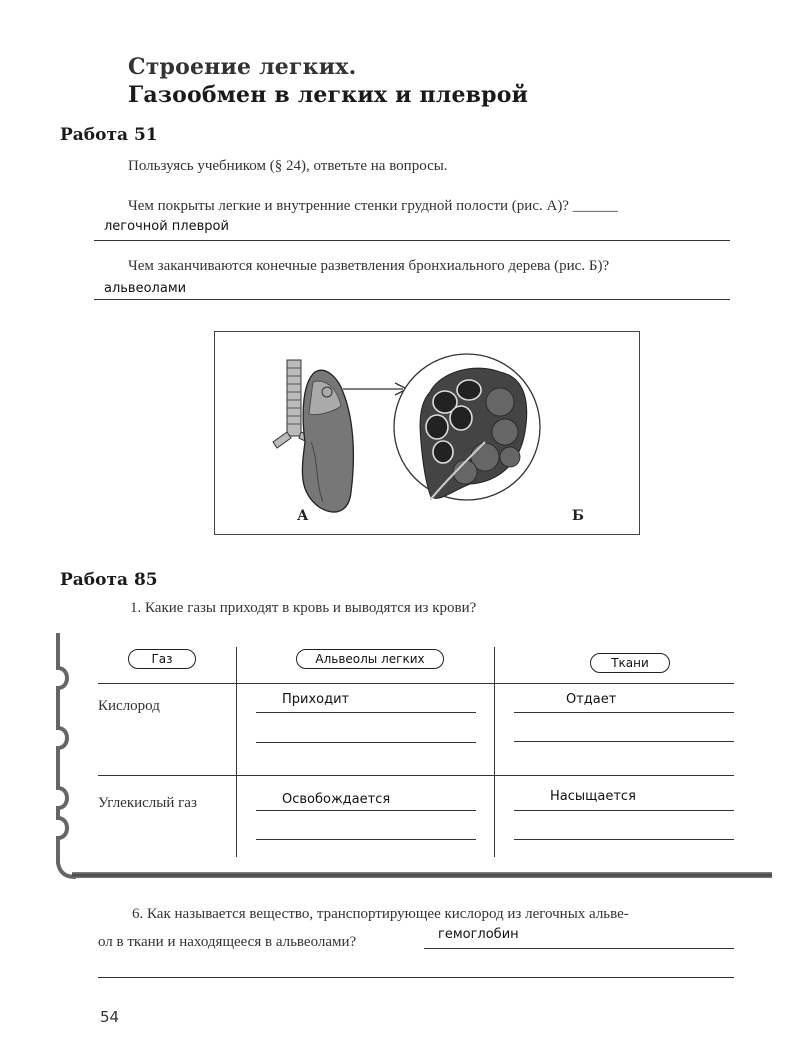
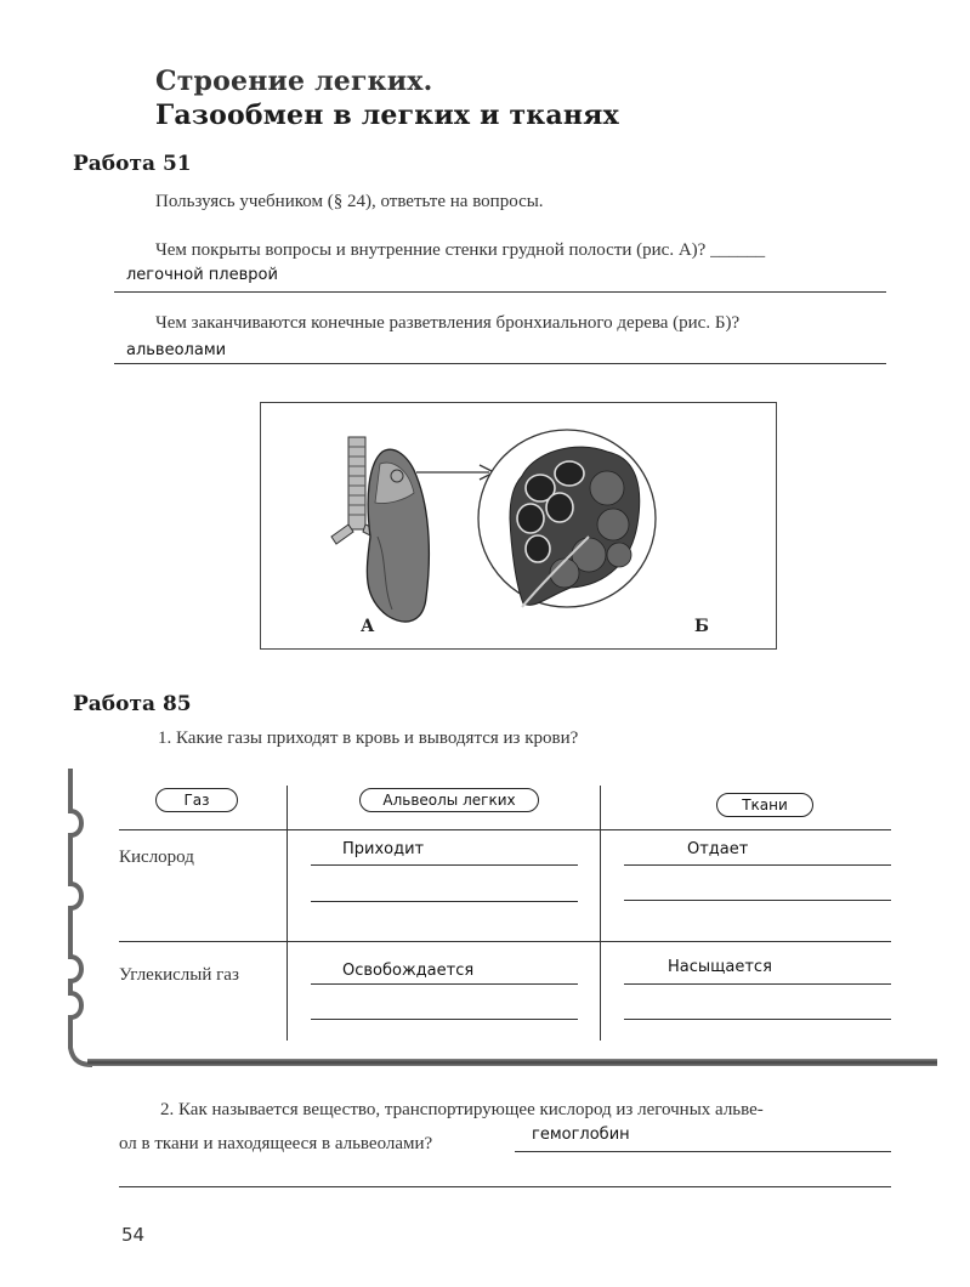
  Строение легких.
- Газообмен в легких и плеврой
+ Газообмен в легких и тканях
  Работа 51
  Пользуясь учебником (§ 24), ответьте на вопросы.
- Чем покрыты легкие и внутренние стенки грудной полости (рис. А)? ______
+ Чем покрыты вопросы и внутренние стенки грудной полости (рис. А)? ______
  легочной плеврой
  Чем заканчиваются конечные разветвления бронхиального дерева (рис. Б)?
  альвеолами
  А
  Б
  Работа 85
  1. Какие газы приходят в кровь и выводятся из крови?
  Газ
  Альвеолы легких
  Ткани
  Кислород
  Приходит
  Отдает
  Углекислый газ
  Освобождается
  Насыщается
- 6. Как называется вещество, транспортирующее кислород из легочных альве-
+ 2. Как называется вещество, транспортирующее кислород из легочных альве-
  ол в ткани и находящееся в альвеолами?
  гемоглобин
  54
